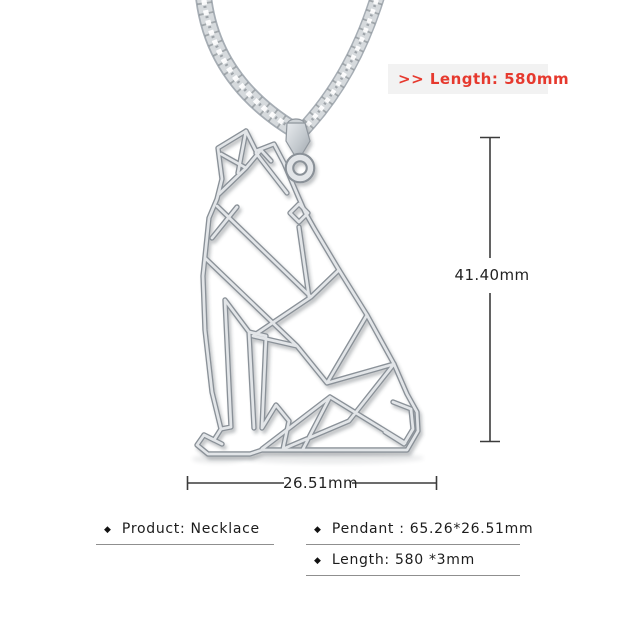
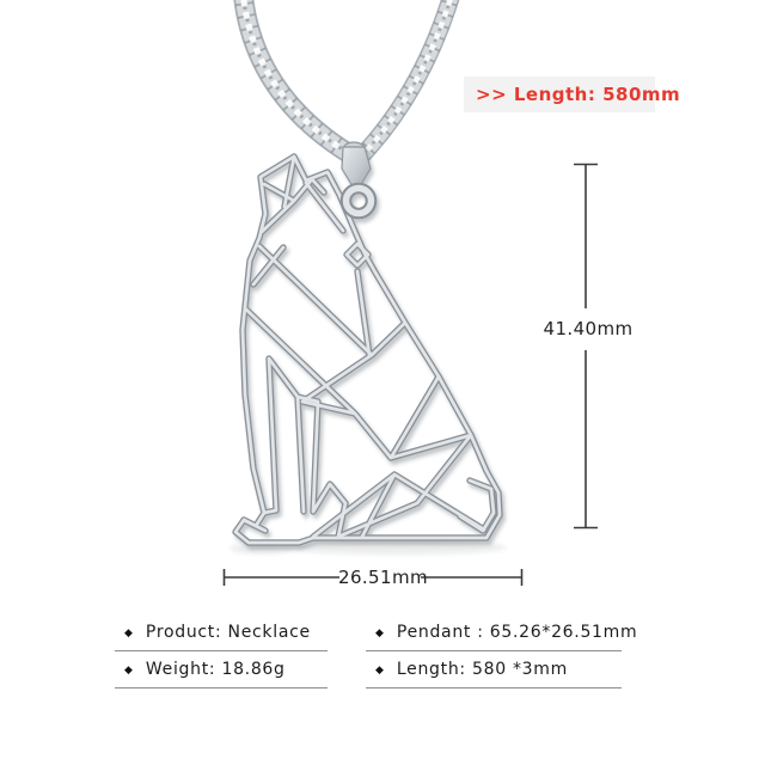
  >> Length: 580mm
  41.40mm
  26.51mm
  ◆ Product: Necklace
+ ◆ Weight: 18.86g
  ◆ Pendant : 65.26*26.51mm
  ◆ Length: 580 *3mm
